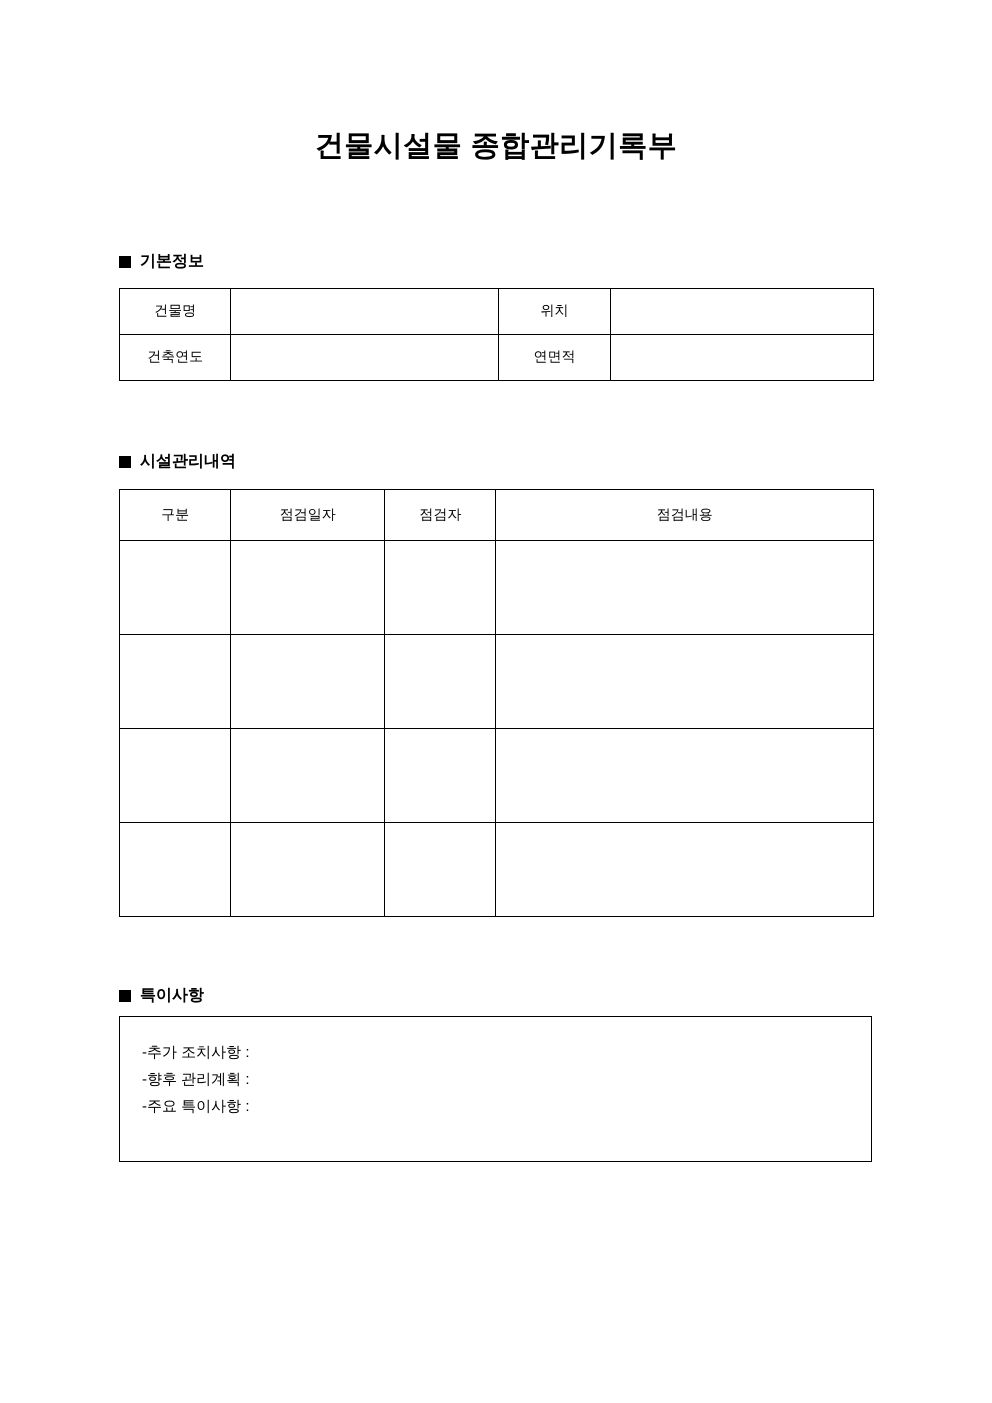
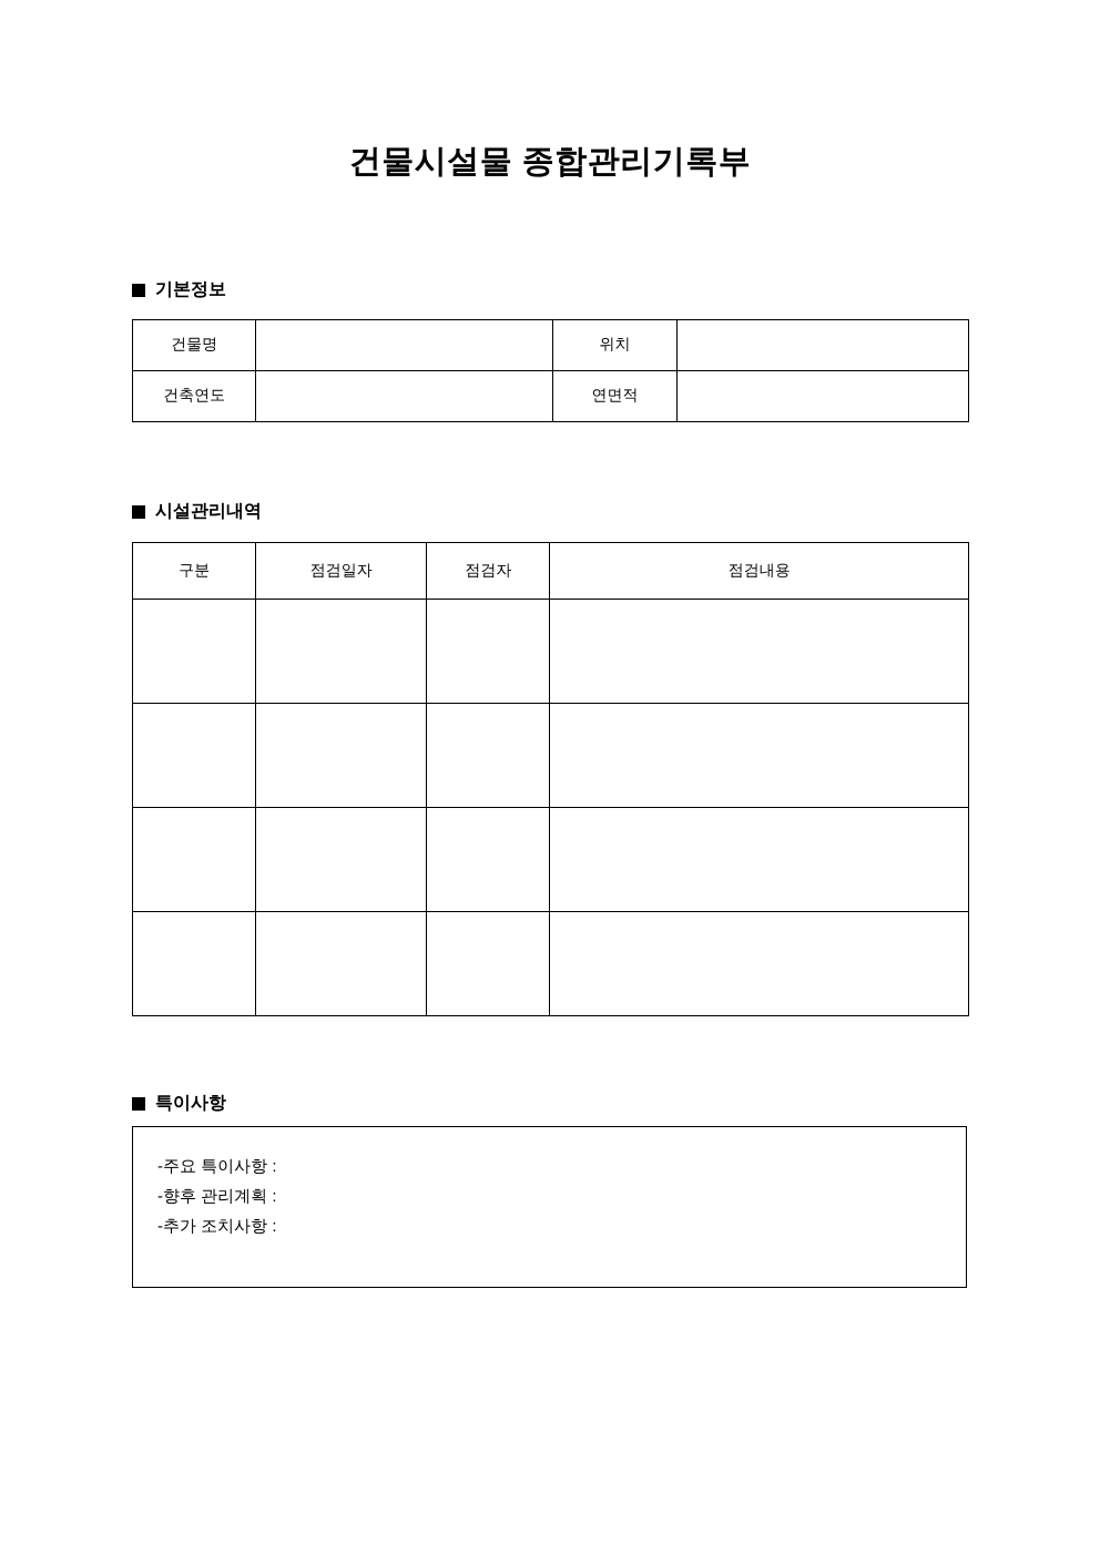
  건물시설물 종합관리기록부
  기본정보
  건물명		위치
  건축연도		연면적
  시설관리내역
  구분	점검일자	점검자	점검내용
  특이사항
- -추가 조치사항 :
+ -주요 특이사항 :
  -향후 관리계획 :
- -주요 특이사항 :
+ -추가 조치사항 :
